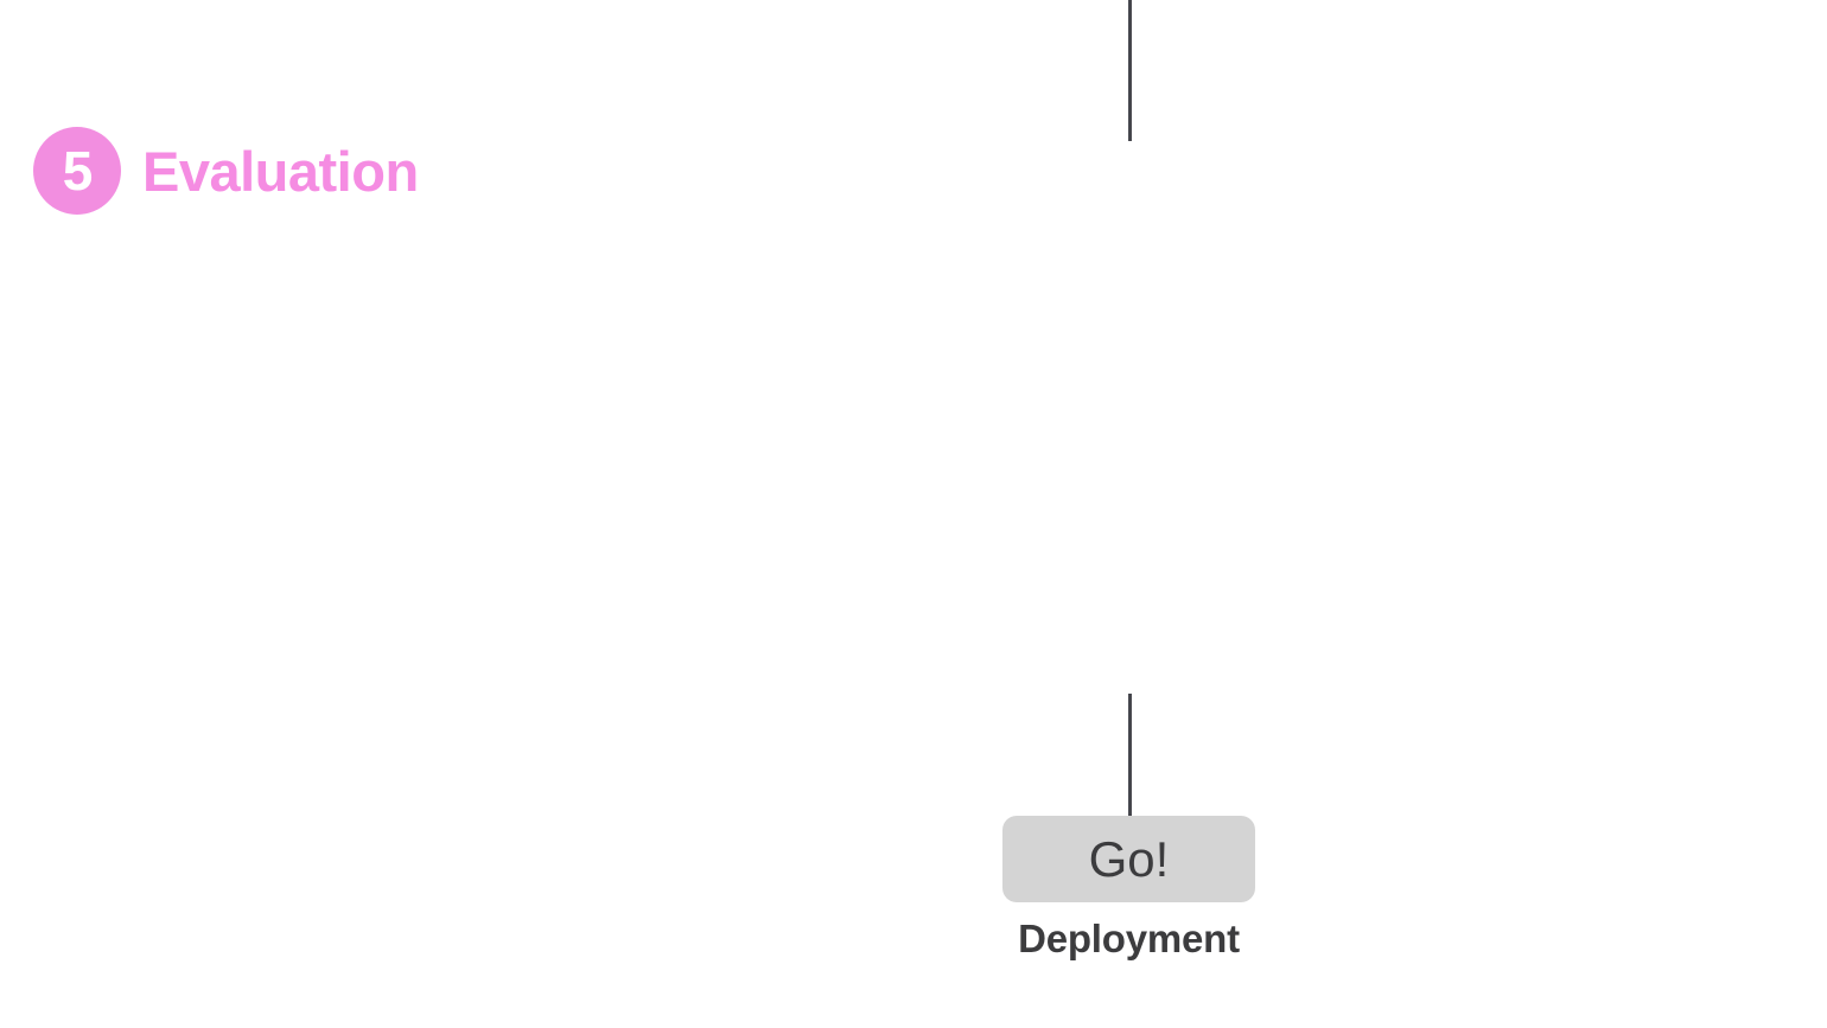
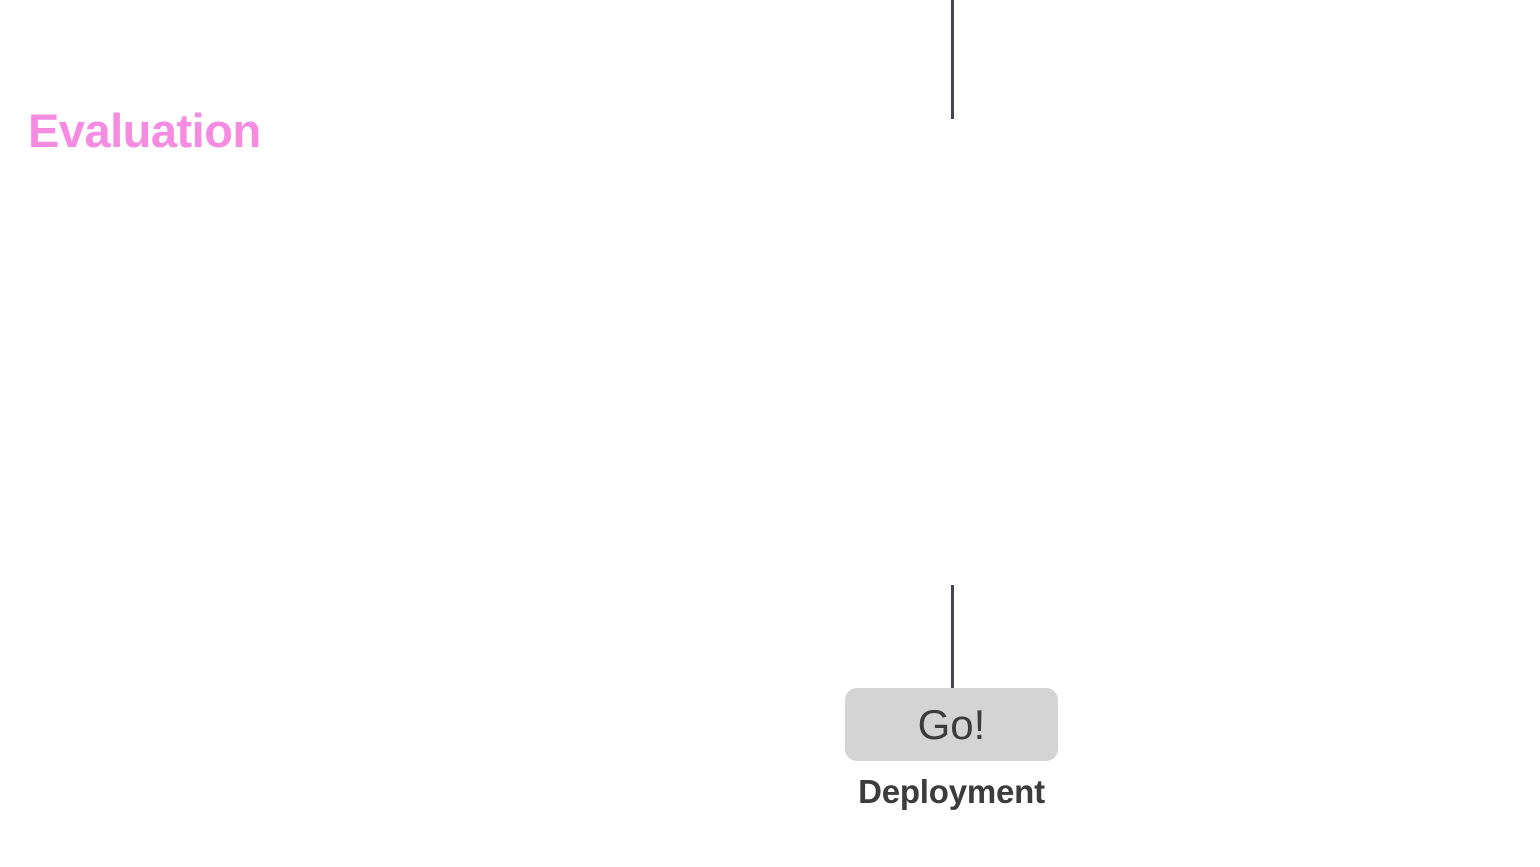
- 5
  Evaluation
  Go!
  Deployment
